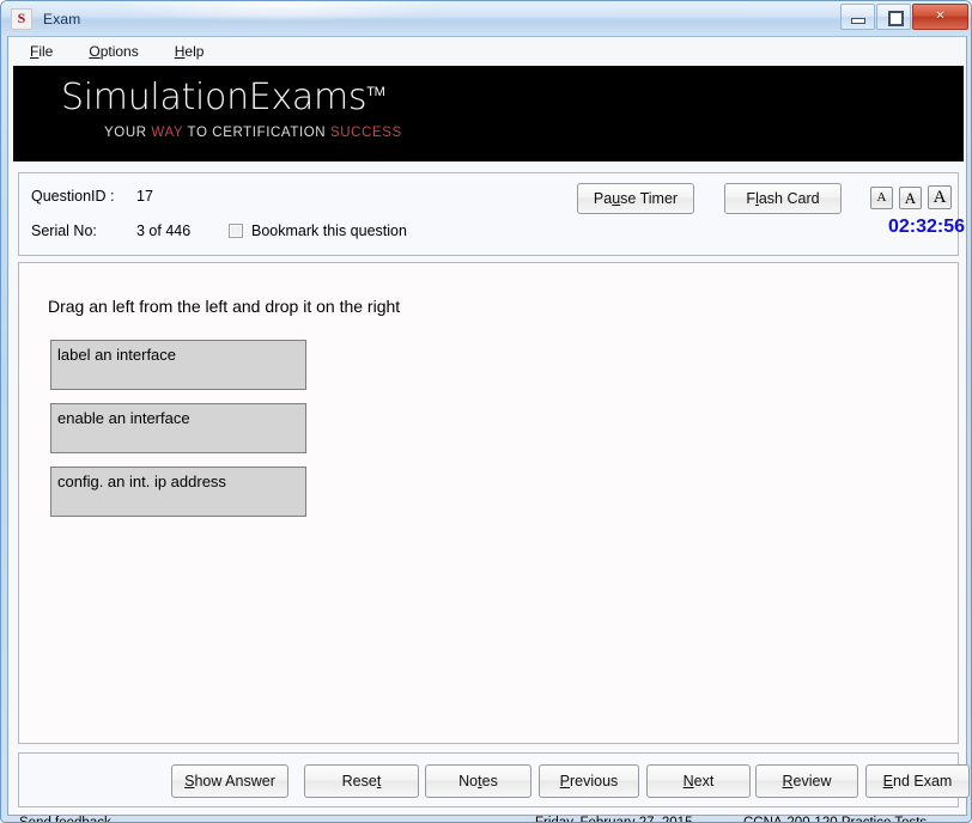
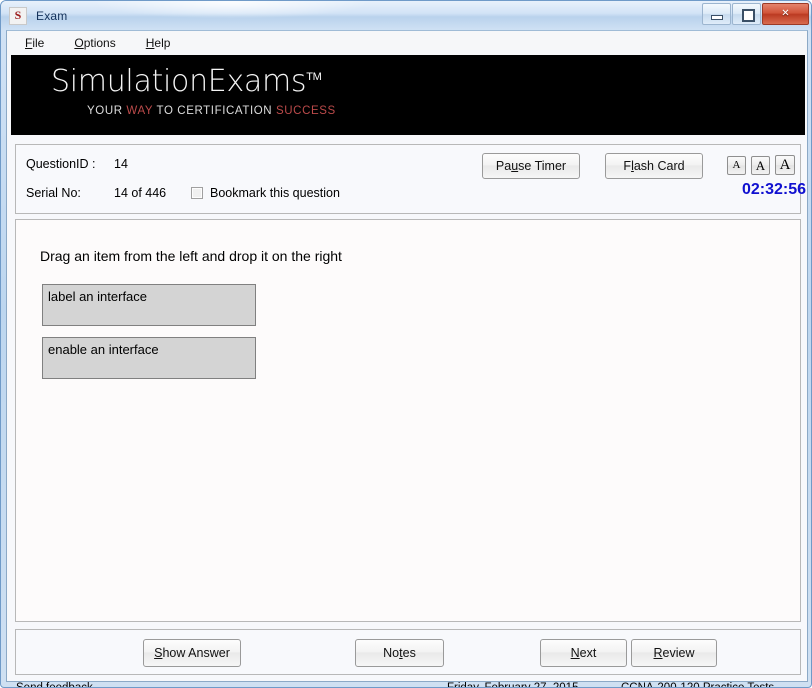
  S
  Exam
  ×
  File
  Options
  Help
  SimulationExamsTM
  YOUR WAY TO CERTIFICATION SUCCESS
  QuestionID :
- 17
+ 14
  Serial No:
- 3 of 446
+ 14 of 446
  Bookmark this question
  Pause Timer
  Flash Card
  A
  A
  A
  02:32:56
- Drag an left from the left and drop it on the right
+ Drag an item from the left and drop it on the right
  label an interface
  enable an interface
- config. an int. ip address
  Show Answer
- Reset
  Notes
- Previous
  Next
  Review
- End Exam
